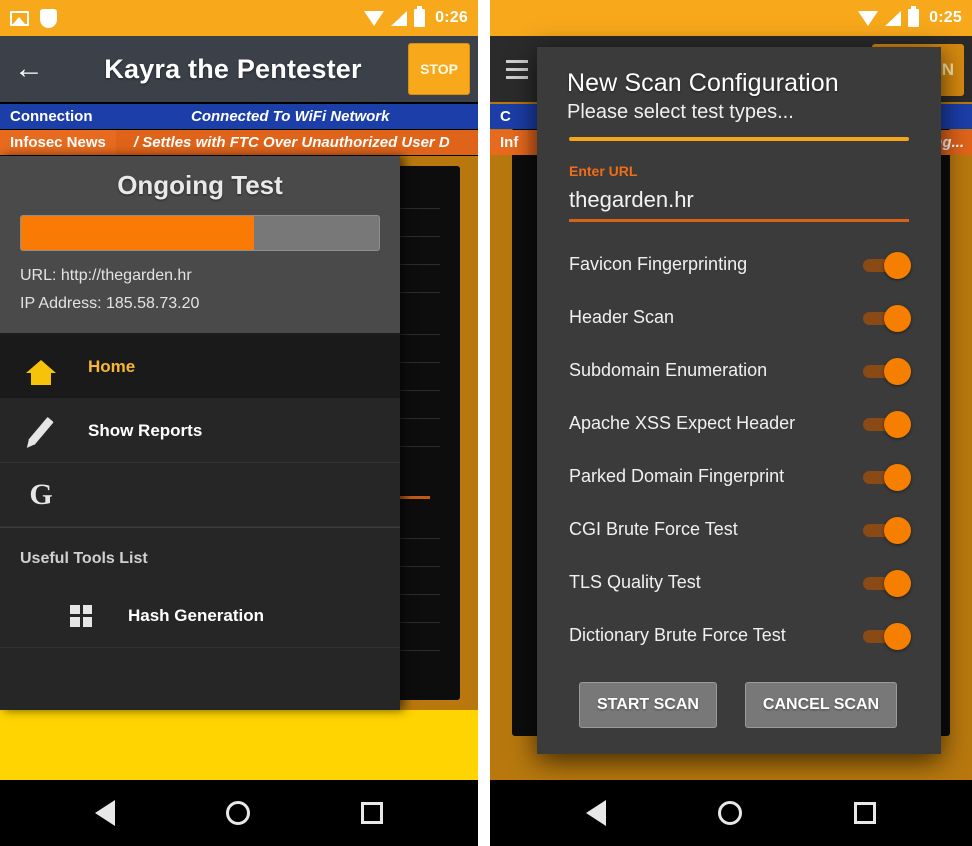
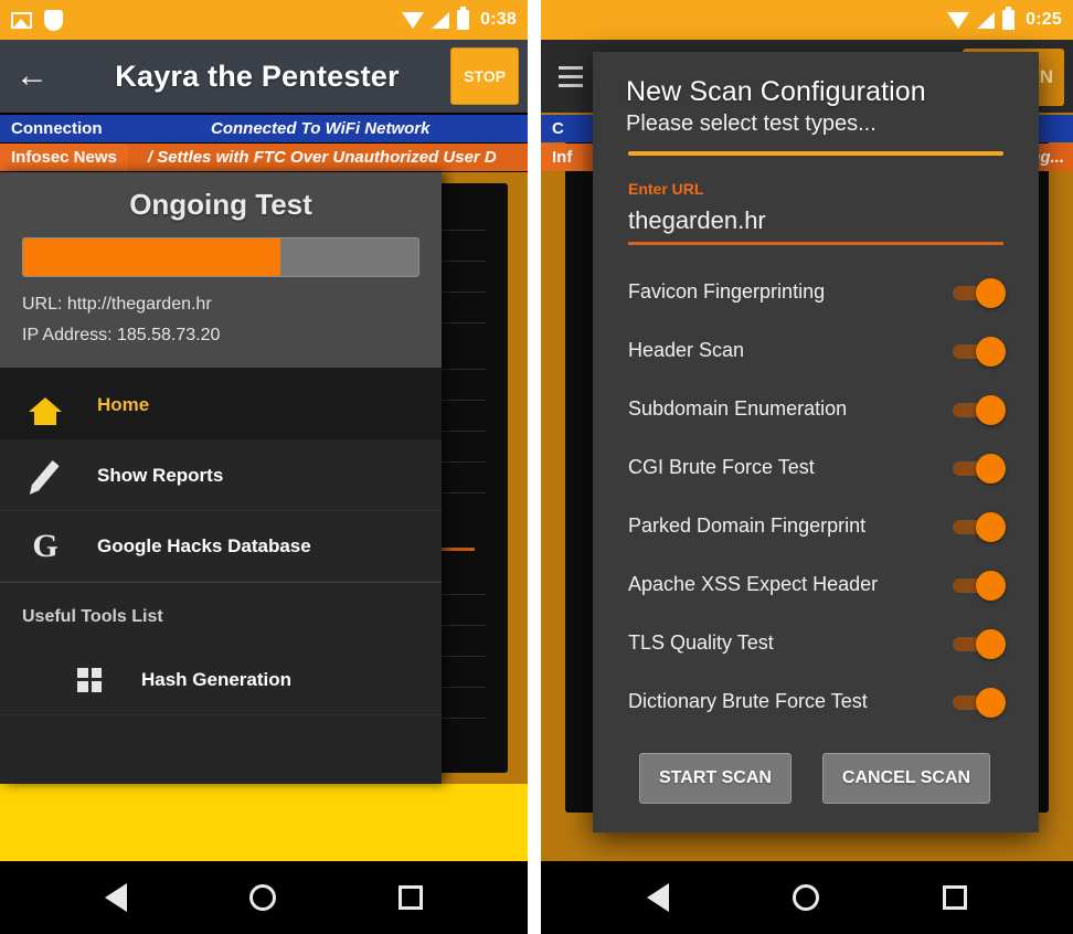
- 0:26
+ 0:38
  ←
  Kayra the Pentester
  STOP
  Connection
  Connected To WiFi Network
  Infosec News
  / Settles with FTC Over Unauthorized User D
  Ongoing Test
  URL: http://thegarden.hr
  IP Address: 185.58.73.20
  Home
  Show Reports
  G
+ Google Hacks Database
  Useful Tools List
  Hash Generation
  0:25
  C
  Inf
  New Scan Configuration
  Please select test types...
  Enter URL
  thegarden.hr
  Favicon Fingerprinting
  Header Scan
  Subdomain Enumeration
- Apache XSS Expect Header
+ CGI Brute Force Test
  Parked Domain Fingerprint
- CGI Brute Force Test
+ Apache XSS Expect Header
  TLS Quality Test
  Dictionary Brute Force Test
  START SCAN
  CANCEL SCAN
